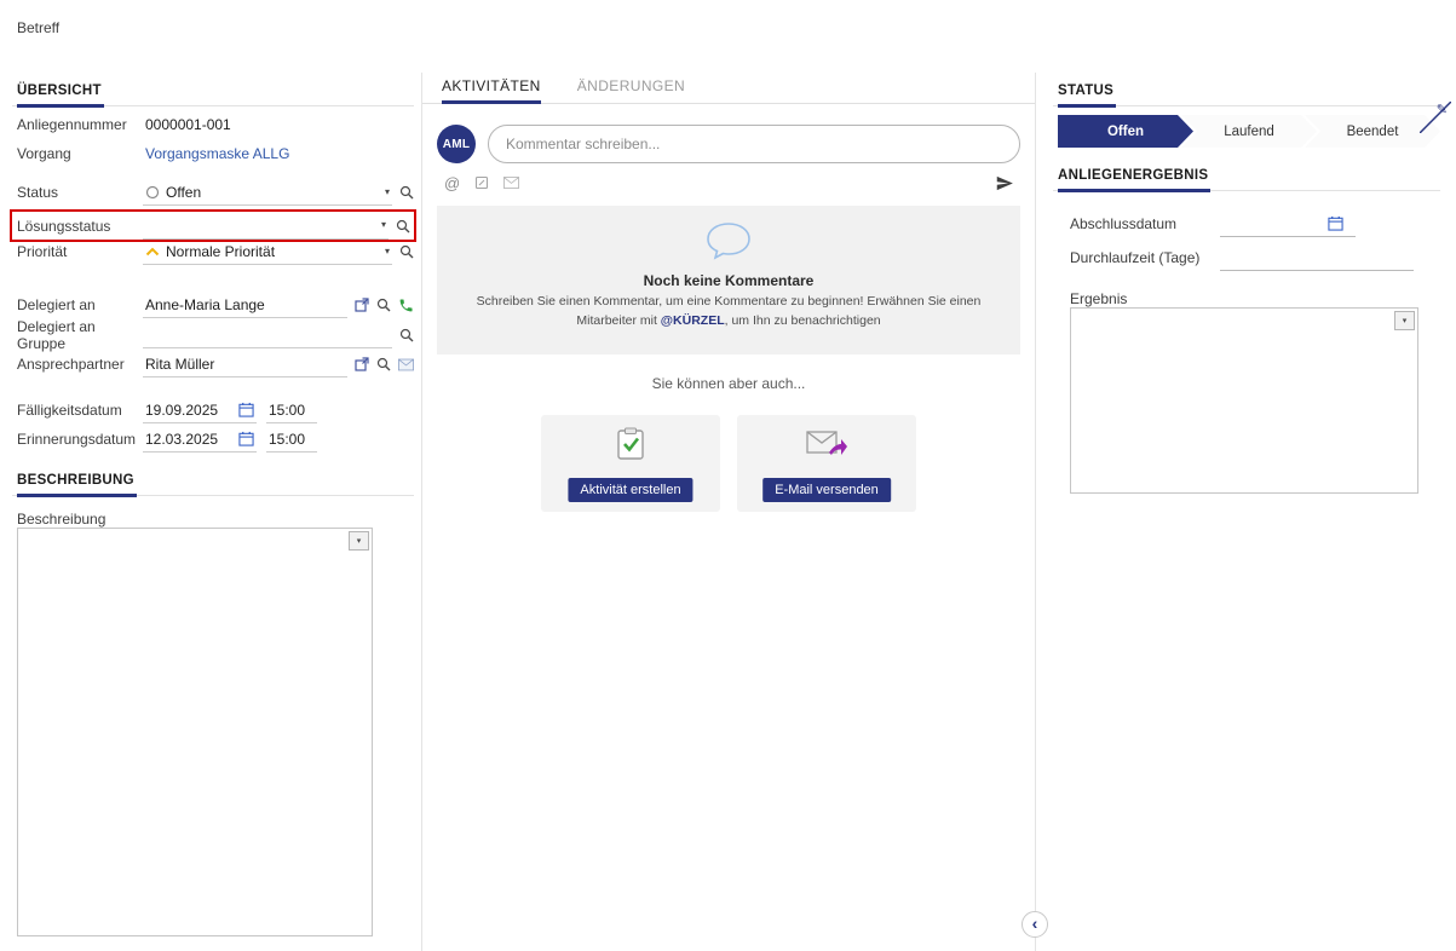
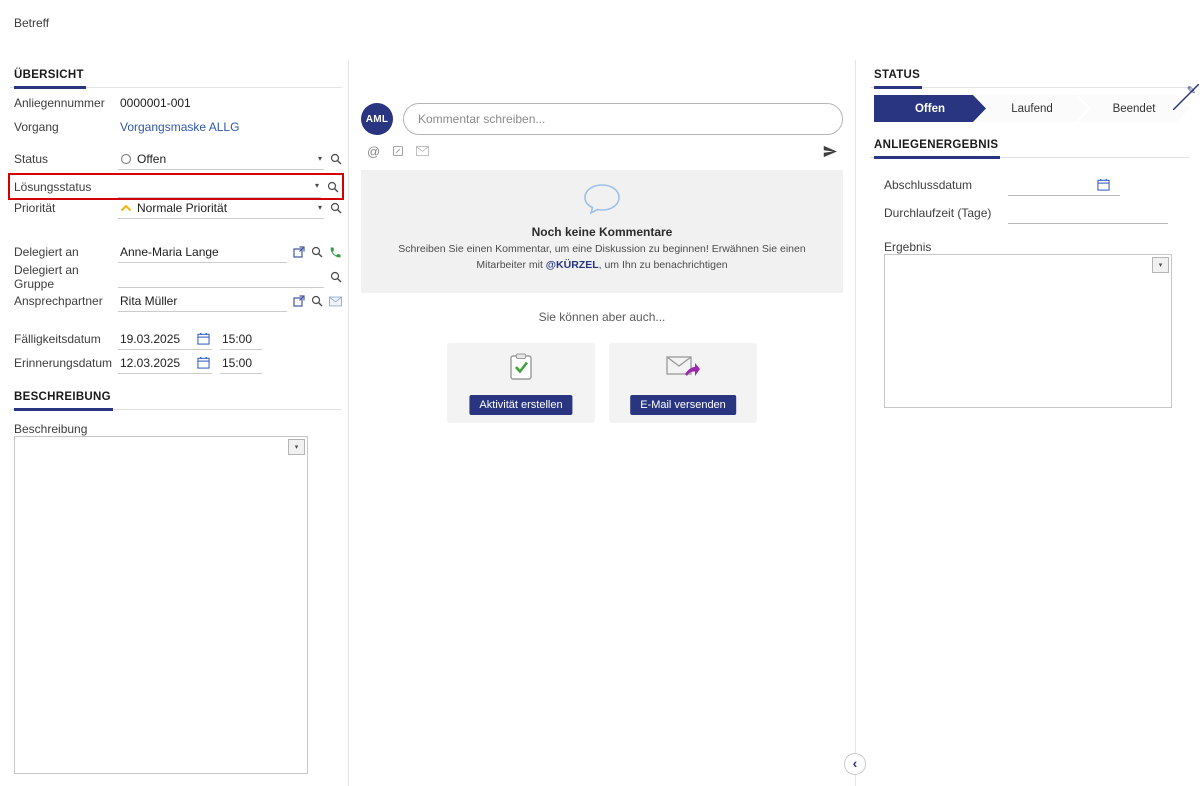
  Betreff
  ÜBERSICHT
  Anliegennummer
  0000001-001
  Vorgang
  Vorgangsmaske ALLG
  Status
  Offen
  ▾
  Lösungsstatus
  ▾
  Priorität
  Normale Priorität
  ▾
  Delegiert an
  Anne-Maria Lange
  Delegiert an Gruppe
  Ansprechpartner
  Rita Müller
  Fälligkeitsdatum
- 19.09.2025
+ 19.03.2025
  15:00
  Erinnerungsdatum
  12.03.2025
  15:00
  BESCHREIBUNG
  Beschreibung
- AKTIVITÄTEN
- ÄNDERUNGEN
  AML
  Kommentar schreiben...
  @
  Noch keine Kommentare
- Schreiben Sie einen Kommentar, um eine Kommentare zu beginnen! Erwähnen Sie einen Mitarbeiter mit @KÜRZEL, um Ihn zu benachrichtigen
+ Schreiben Sie einen Kommentar, um eine Diskussion zu beginnen! Erwähnen Sie einen Mitarbeiter mit @KÜRZEL, um Ihn zu benachrichtigen
  Sie können aber auch...
  Aktivität erstellen
  E-Mail versenden
  ‹
  STATUS
  Offen
  Laufend
  Beendet
  ✎
  ANLIEGENERGEBNIS
  Abschlussdatum
  Durchlaufzeit (Tage)
  Ergebnis
